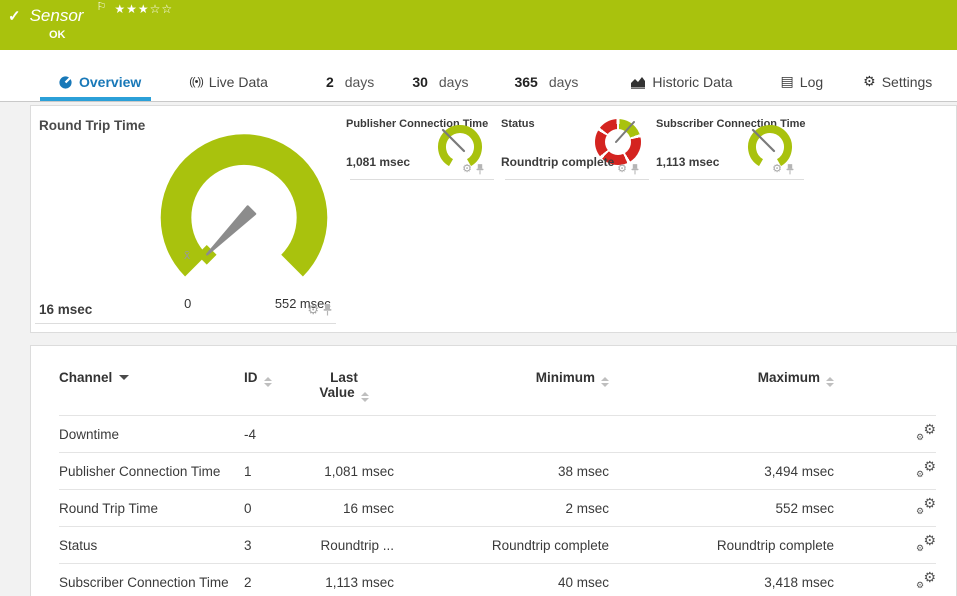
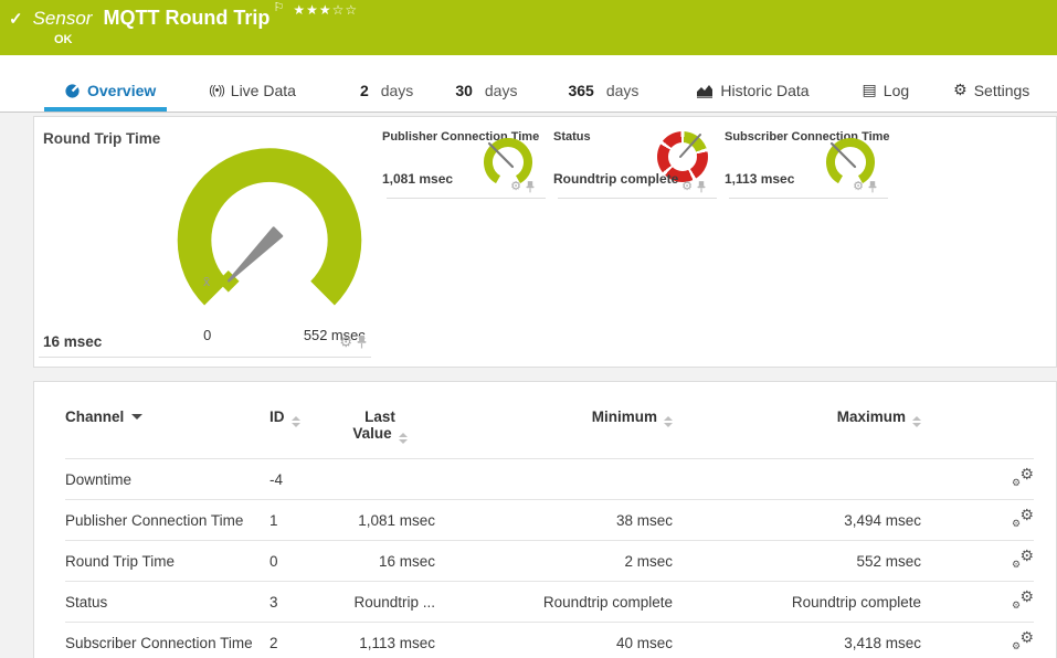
  ✓
  Sensor
+ MQTT Round Trip
  ⚐
  ★★★☆☆
  OK
  Overview
  ((•))
  Live Data
  2
  days
  30
  days
  365
  days
  Historic Data
  ▤
  Log
  ⚙
  Settings
  Round Trip Time
  x̄
  0
  552 mse
  16 msec
  ⚙
  Publisher Connection Time
  1,081 msec
  ⚙
  Status
  Roundtrip complete
  ⚙
  Subscriber Connection Time
  1,113 msec
  ⚙
  Channel	ID	Last Value	Minimum	Maximum
  Downtime	-4				⚙⚙
  Publisher Connection Time	1	1,081 msec	38 msec	3,494 msec	⚙⚙
  Round Trip Time	0	16 msec	2 msec	552 msec	⚙⚙
  Status	3	Roundtrip ...	Roundtrip complete	Roundtrip complete	⚙⚙
  Subscriber Connection Time	2	1,113 msec	40 msec	3,418 msec	⚙⚙
